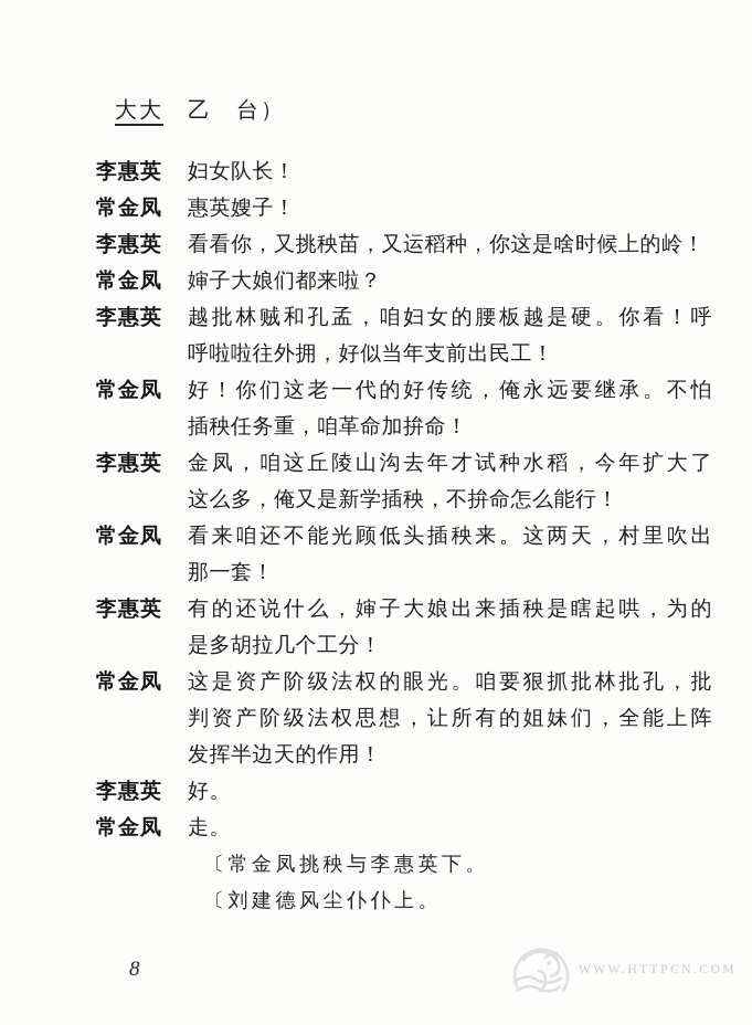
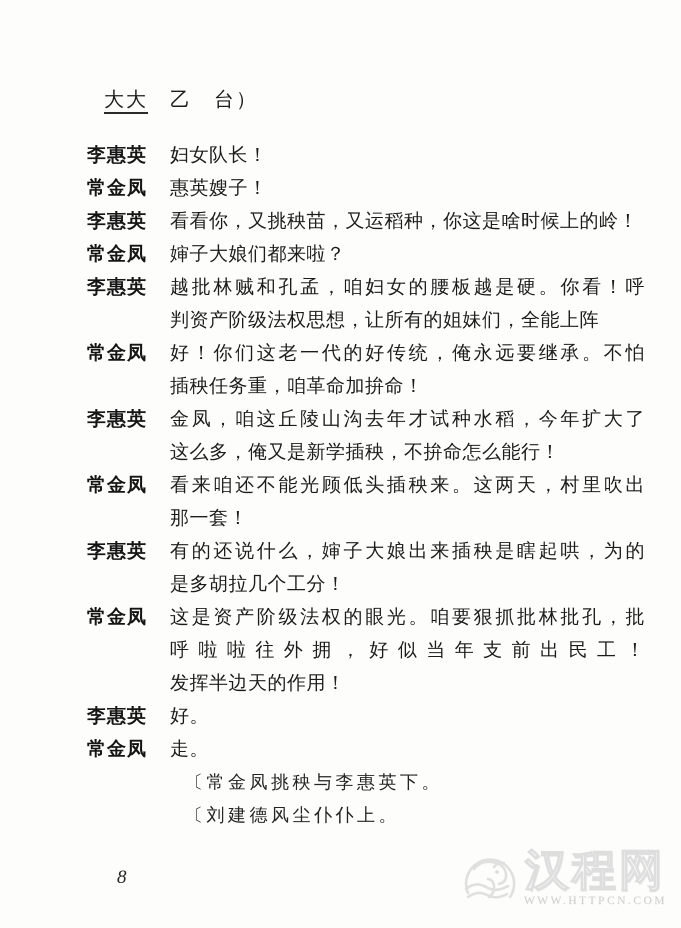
  大大 乙 台）
  李惠英
  妇女队长！
  常金凤
  惠英嫂子！
  李惠英
  看看你，又挑秧苗，又运稻种，你这是啥时候上的岭！
  常金凤
  婶子大娘们都来啦？
  李惠英
  越批林贼和孔孟，咱妇女的腰板越是硬。你看！呼
- 呼啦啦往外拥，好似当年支前出民工！
+ 判资产阶级法权思想，让所有的姐妹们，全能上阵
  常金凤
  好！你们这老一代的好传统，俺永远要继承。不怕
  插秧任务重，咱革命加拚命！
  李惠英
  金凤，咱这丘陵山沟去年才试种水稻，今年扩大了
  这么多，俺又是新学插秧，不拚命怎么能行！
  常金凤
  看来咱还不能光顾低头插秧来。这两天，村里吹出
  那一套！
  李惠英
  有的还说什么，婶子大娘出来插秧是瞎起哄，为的
  是多胡拉几个工分！
  常金凤
  这是资产阶级法权的眼光。咱要狠抓批林批孔，批
- 判资产阶级法权思想，让所有的姐妹们，全能上阵
+ 呼啦啦往外拥，好似当年支前出民工！
  发挥半边天的作用！
  李惠英
  好。
  常金凤
  走。
  〔常金凤挑秧与李惠英下。
  〔刘建德风尘仆仆上。
  8
+ 汉程网
  WWW.HTTPCN.COM
